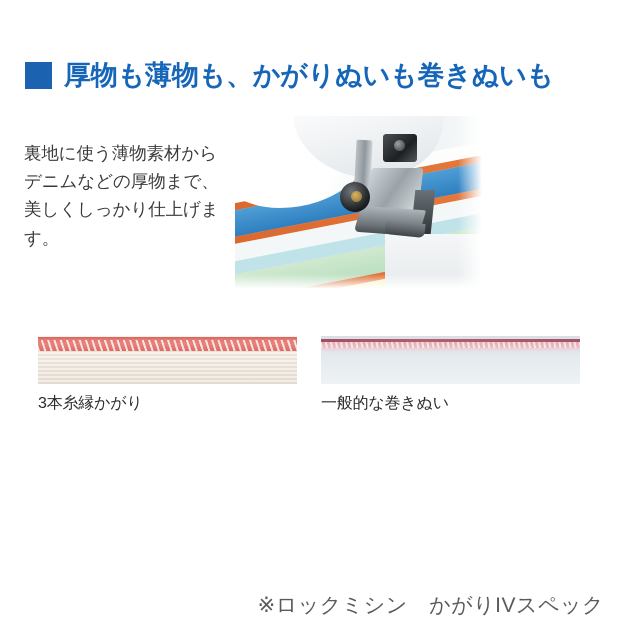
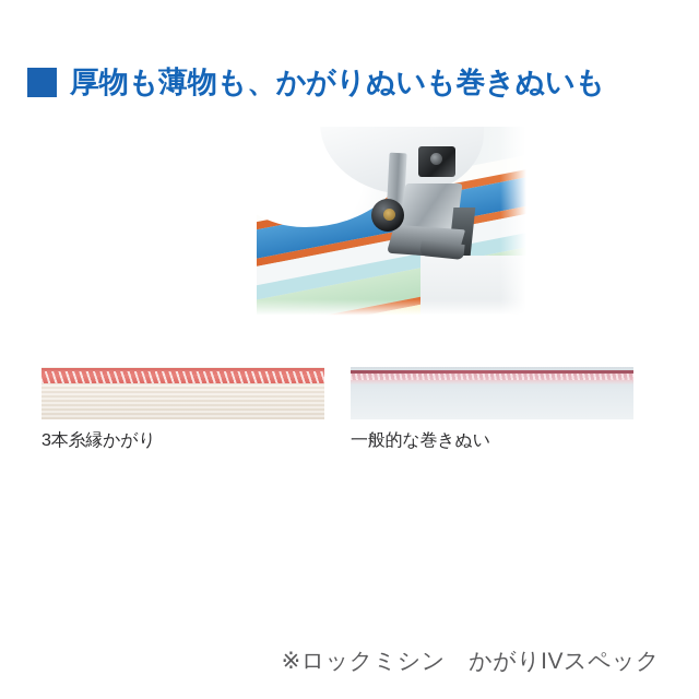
  厚物も薄物も、かがりぬいも巻きぬいも
- 裏地に使う薄物素材からデニムなどの厚物まで、美しくしっかり仕上げます。
  3本糸縁かがり
  一般的な巻きぬい
  ※ロックミシン かがりIVスペック
